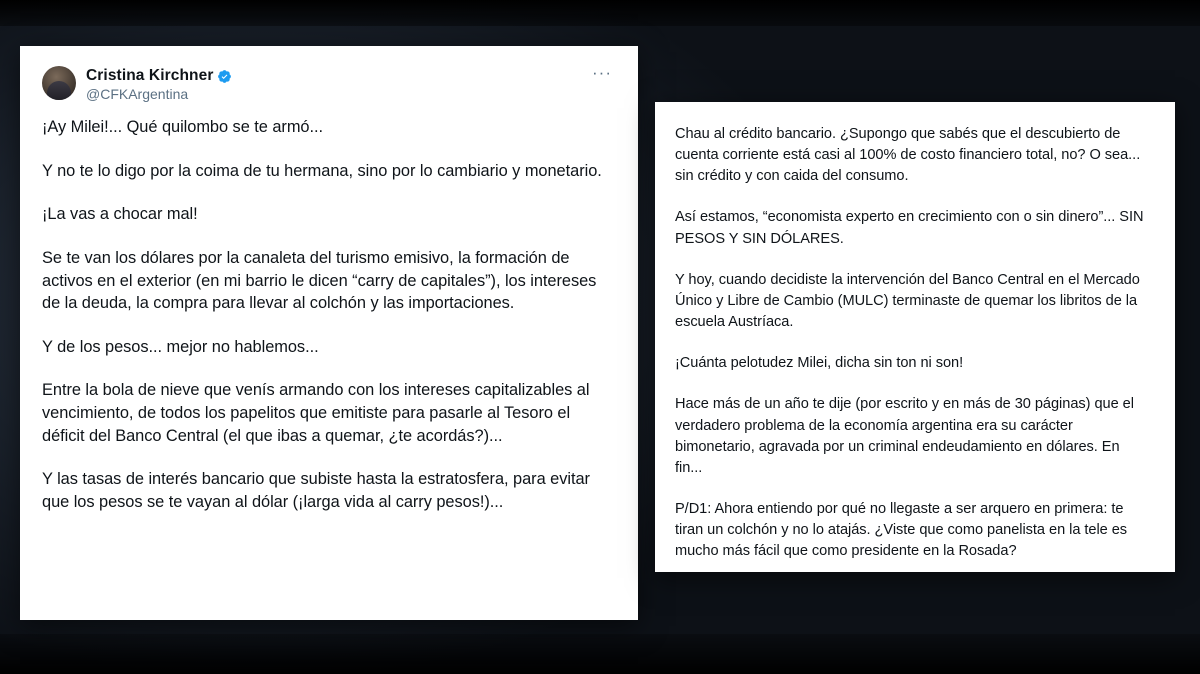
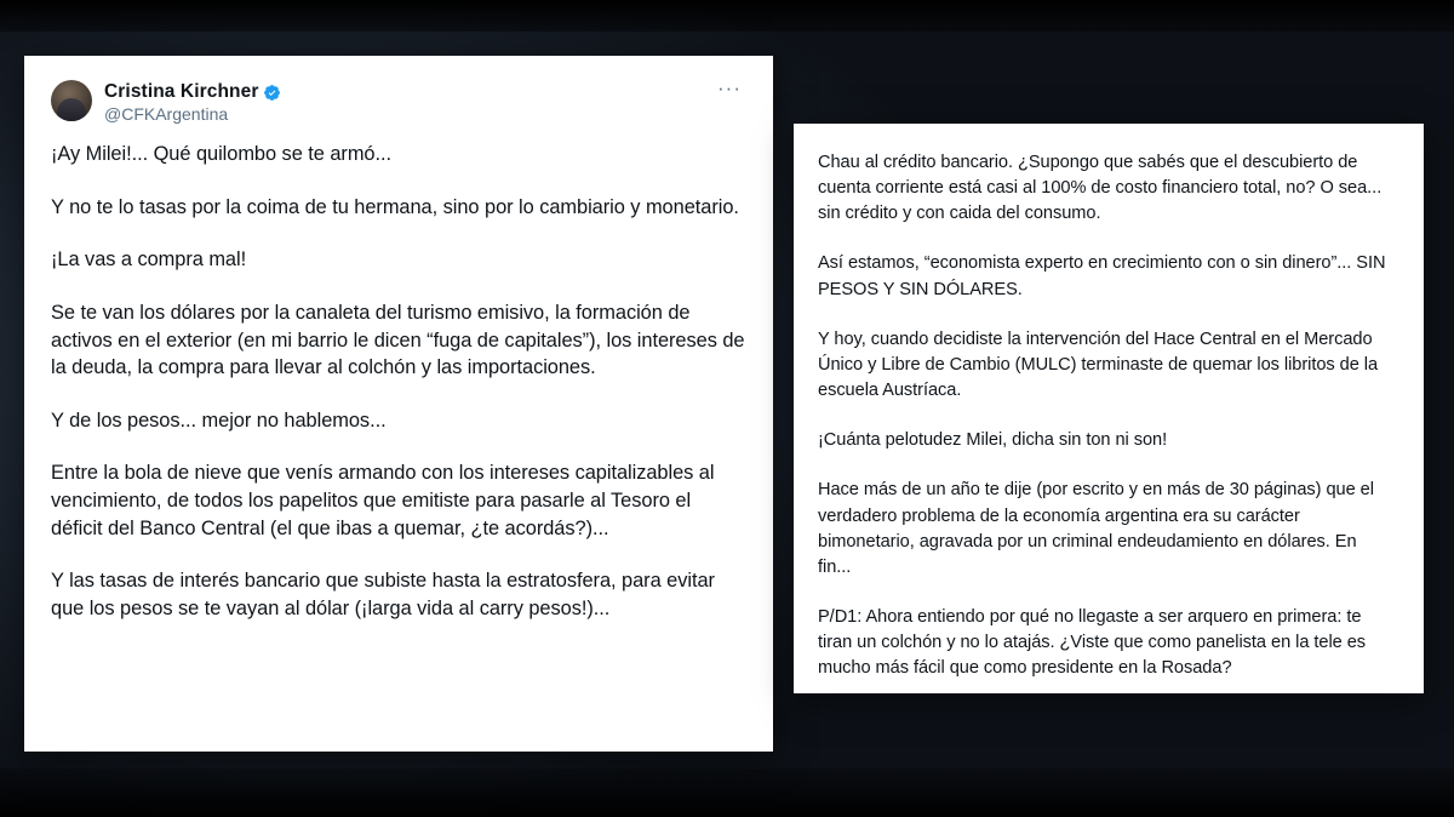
  Cristina Kirchner
  @CFKArgentina
  ···
  ¡Ay Milei!... Qué quilombo se te armó...
- Y no te lo digo por la coima de tu hermana, sino por lo cambiario y monetario.
+ Y no te lo tasas por la coima de tu hermana, sino por lo cambiario y monetario.
- ¡La vas a chocar mal!
+ ¡La vas a compra mal!
- Se te van los dólares por la canaleta del turismo emisivo, la formación de activos en el exterior (en mi barrio le dicen “carry de capitales”), los intereses de la deuda, la compra para llevar al colchón y las importaciones.
+ Se te van los dólares por la canaleta del turismo emisivo, la formación de activos en el exterior (en mi barrio le dicen “fuga de capitales”), los intereses de la deuda, la compra para llevar al colchón y las importaciones.
  Y de los pesos... mejor no hablemos...
  Entre la bola de nieve que venís armando con los intereses capitalizables al vencimiento, de todos los papelitos que emitiste para pasarle al Tesoro el déficit del Banco Central (el que ibas a quemar, ¿te acordás?)...
  Y las tasas de interés bancario que subiste hasta la estratosfera, para evitar que los pesos se te vayan al dólar (¡larga vida al carry pesos!)...
  Chau al crédito bancario. ¿Supongo que sabés que el descubierto de cuenta corriente está casi al 100% de costo financiero total, no? O sea... sin crédito y con caida del consumo.
  Así estamos, “economista experto en crecimiento con o sin dinero”... SIN PESOS Y SIN DÓLARES.
- Y hoy, cuando decidiste la intervención del Banco Central en el Mercado Único y Libre de Cambio (MULC) terminaste de quemar los libritos de la escuela Austríaca.
+ Y hoy, cuando decidiste la intervención del Hace Central en el Mercado Único y Libre de Cambio (MULC) terminaste de quemar los libritos de la escuela Austríaca.
  ¡Cuánta pelotudez Milei, dicha sin ton ni son!
  Hace más de un año te dije (por escrito y en más de 30 páginas) que el verdadero problema de la economía argentina era su carácter bimonetario, agravada por un criminal endeudamiento en dólares. En fin...
  P/D1: Ahora entiendo por qué no llegaste a ser arquero en primera: te tiran un colchón y no lo atajás. ¿Viste que como panelista en la tele es mucho más fácil que como presidente en la Rosada?
